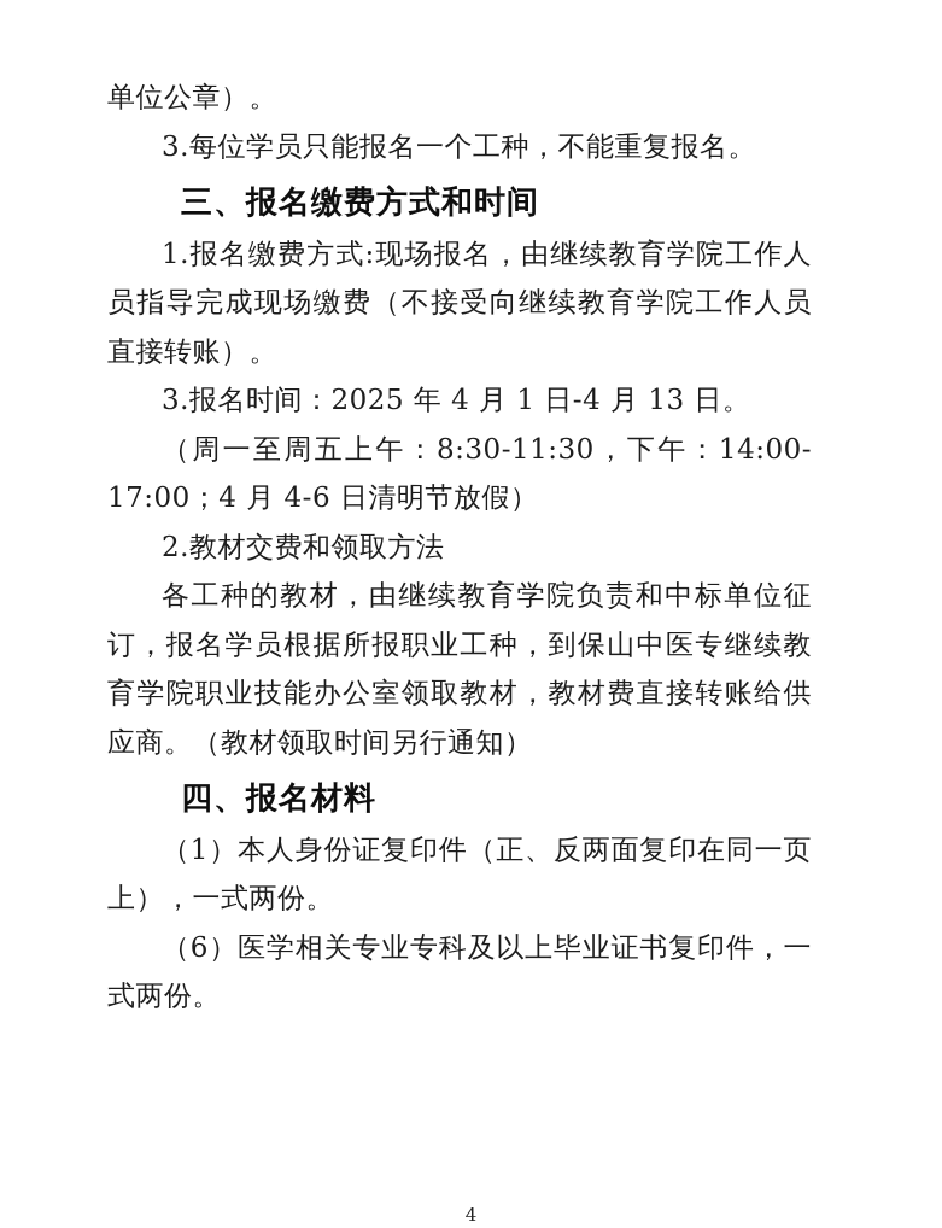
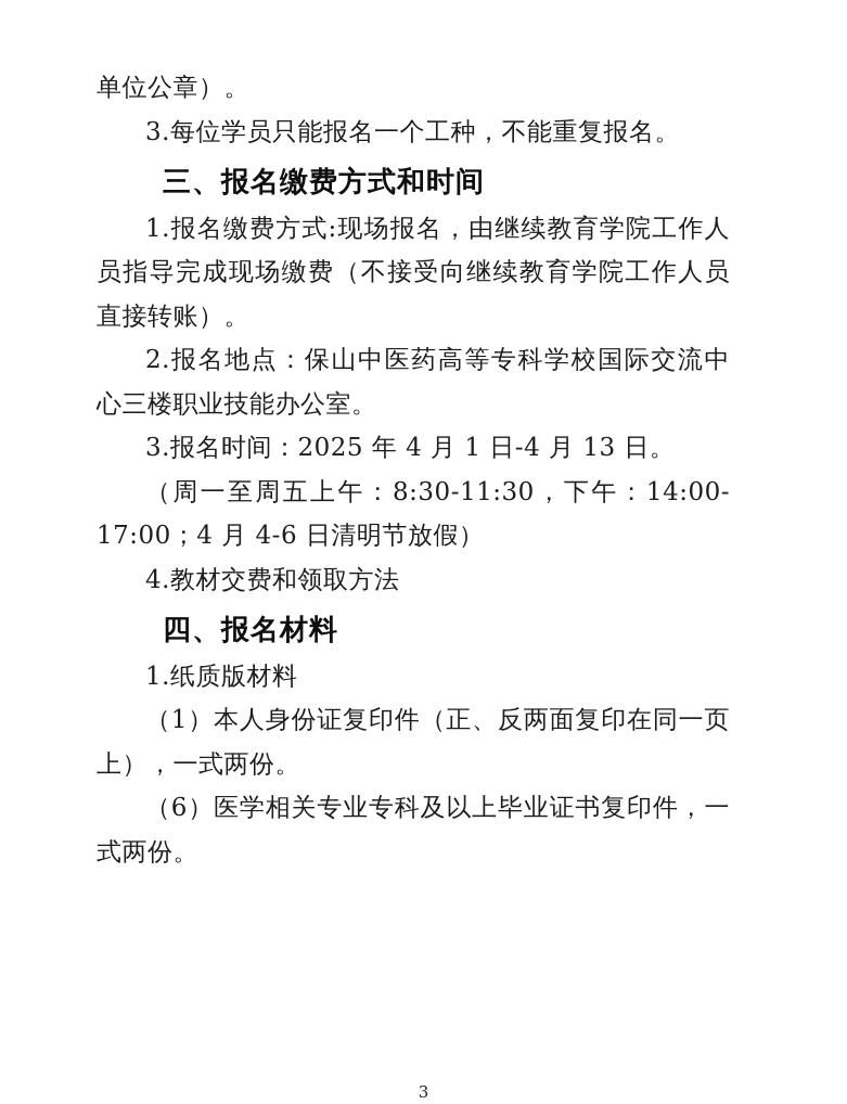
  单位公章）。
  3.每位学员只能报名一个工种，不能重复报名。
  三、报名缴费方式和时间
  1.报名缴费方式:现场报名，由继续教育学院工作人员指导完成现场缴费（不接受向继续教育学院工作人员直接转账）。
+ 2.报名地点：保山中医药高等专科学校国际交流中心三楼职业技能办公室。
  3.报名时间：2025 年 4 月 1 日-4 月 13 日。
  （周一至周五上午：8:30-11:30，下午：14:00-17:00；4 月 4-6 日清明节放假）
- 2.教材交费和领取方法
+ 4.教材交费和领取方法
- 各工种的教材，由继续教育学院负责和中标单位征订，报名学员根据所报职业工种，到保山中医专继续教育学院职业技能办公室领取教材，教材费直接转账给供应商。（教材领取时间另行通知）
  四、报名材料
+ 1.纸质版材料
  （1）本人身份证复印件（正、反两面复印在同一页上），一式两份。
  （6）医学相关专业专科及以上毕业证书复印件，一式两份。
- 4
+ 3
